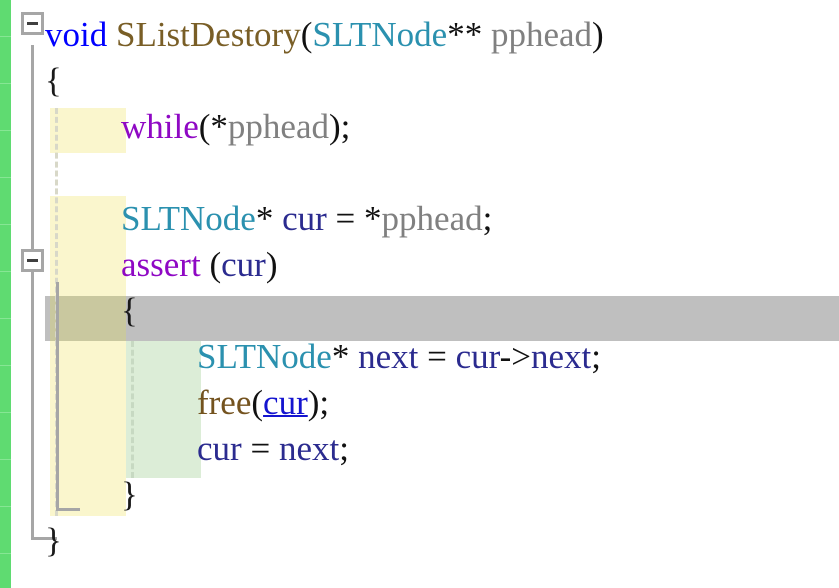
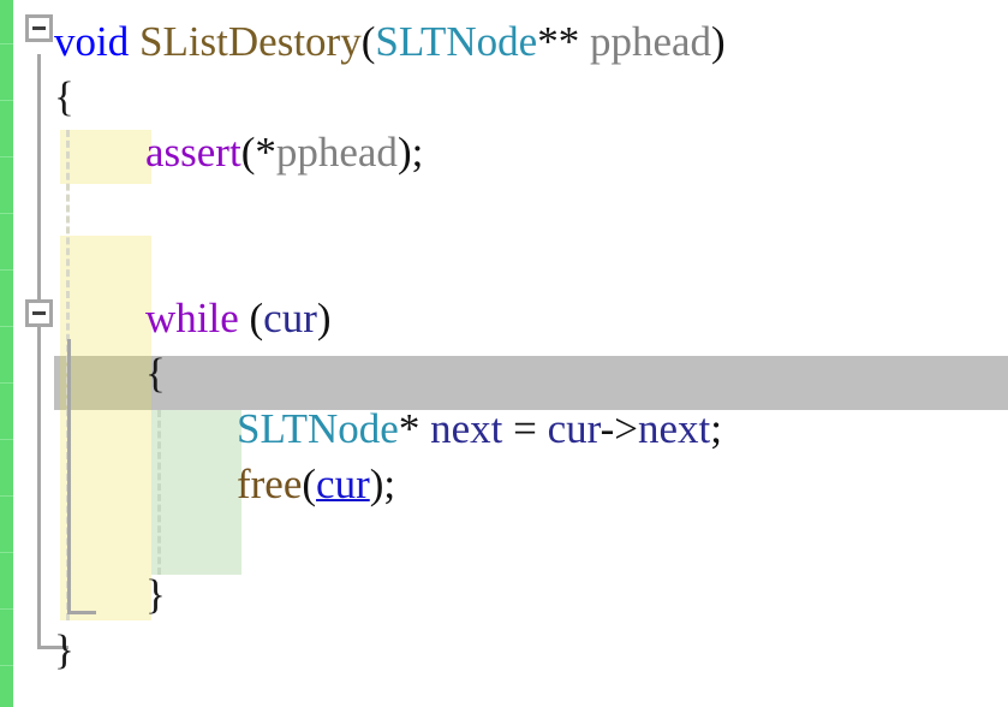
  void SListDestory(SLTNode** pphead)
  {
- while(*pphead);
+ assert(*pphead);
- SLTNode* cur = *pphead;
- assert (cur)
+ while (cur)
  {
  SLTNode* next = cur->next;
  free(cur);
- cur = next;
  }
  }
